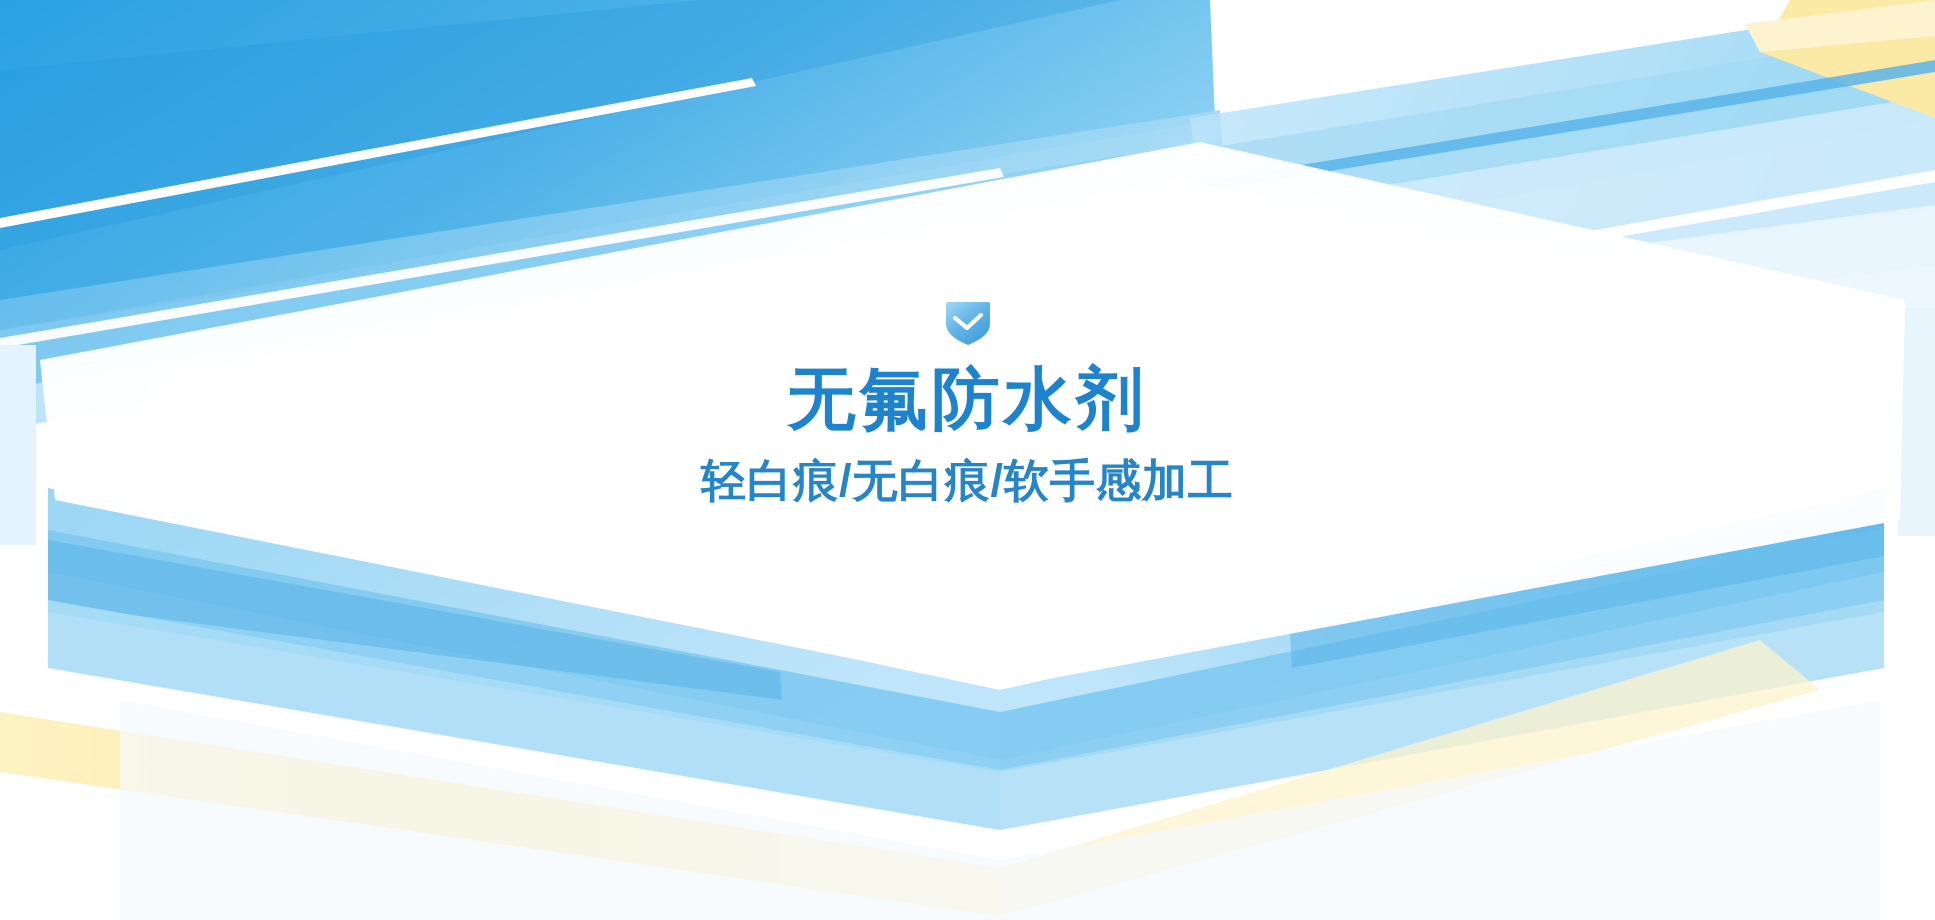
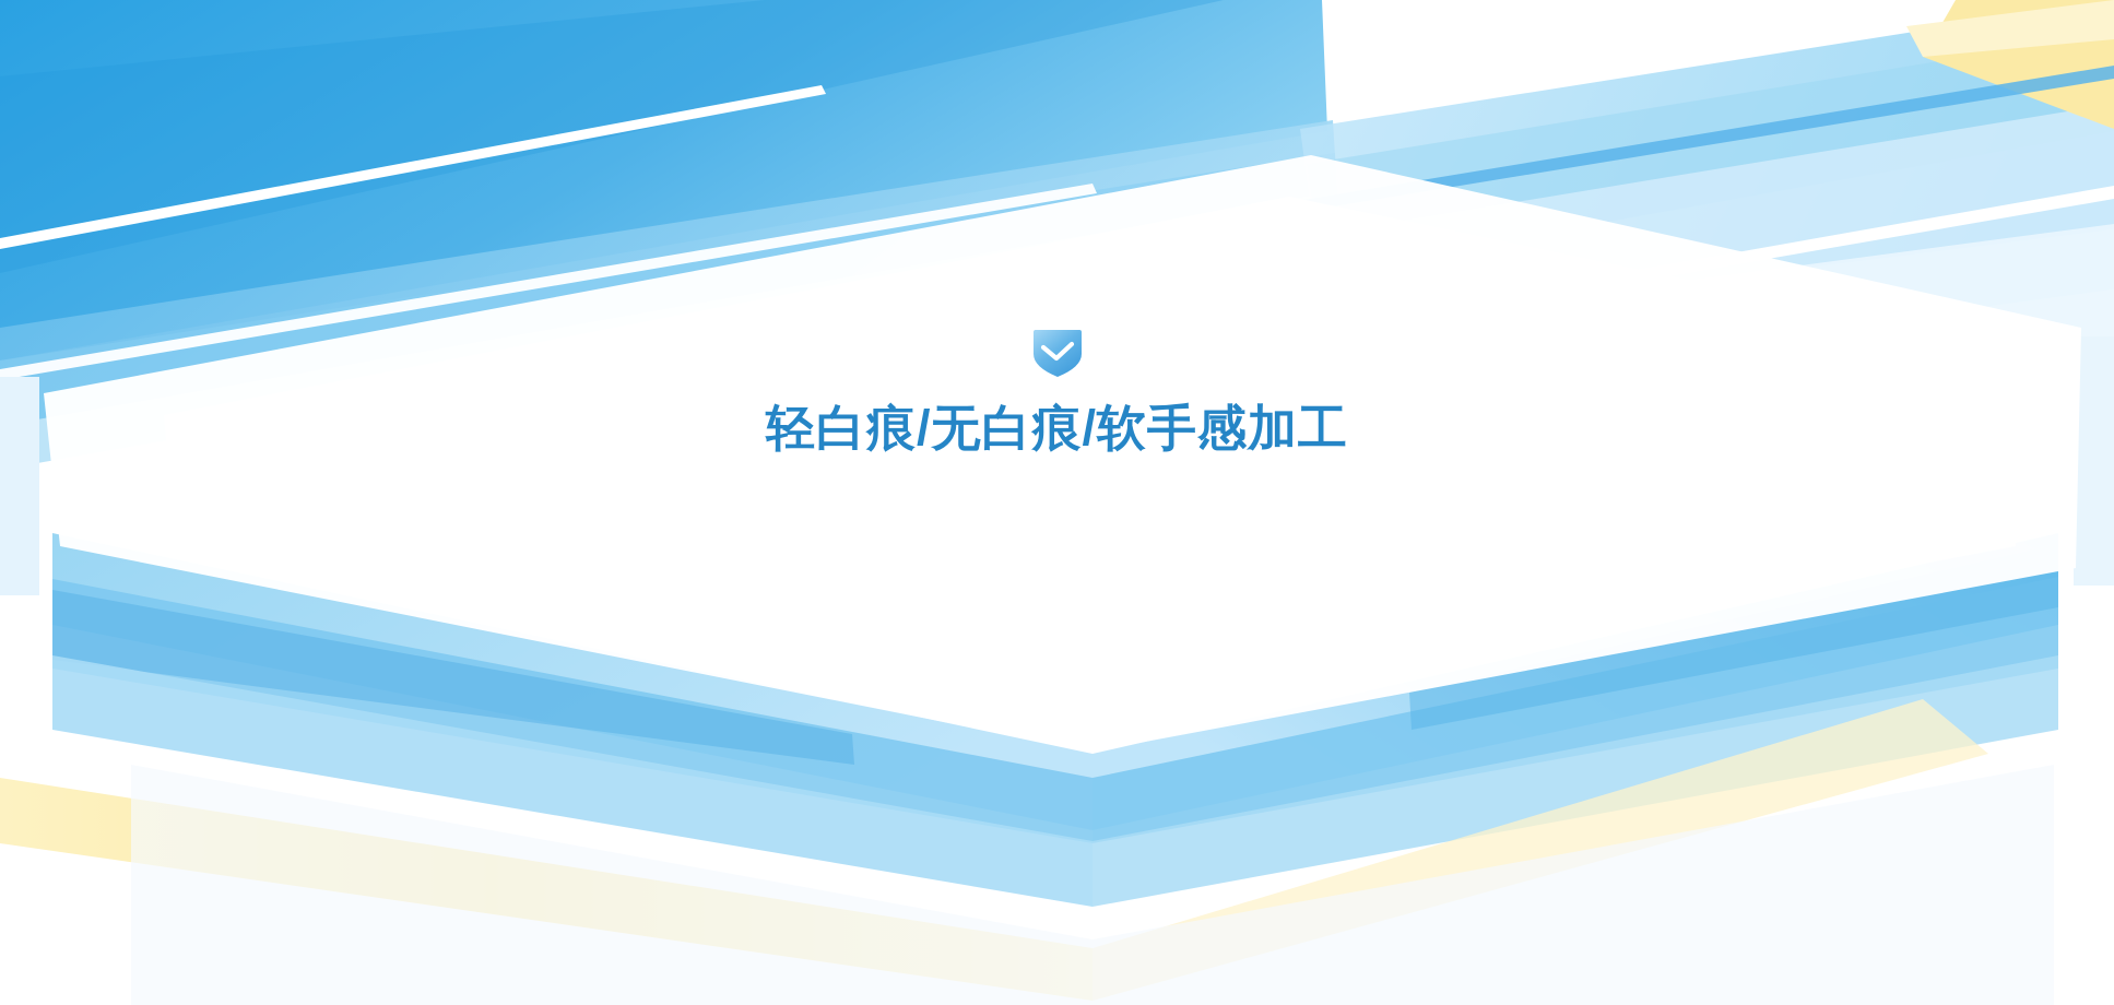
- 无氟防水剂
  轻白痕/无白痕/软手感加工
